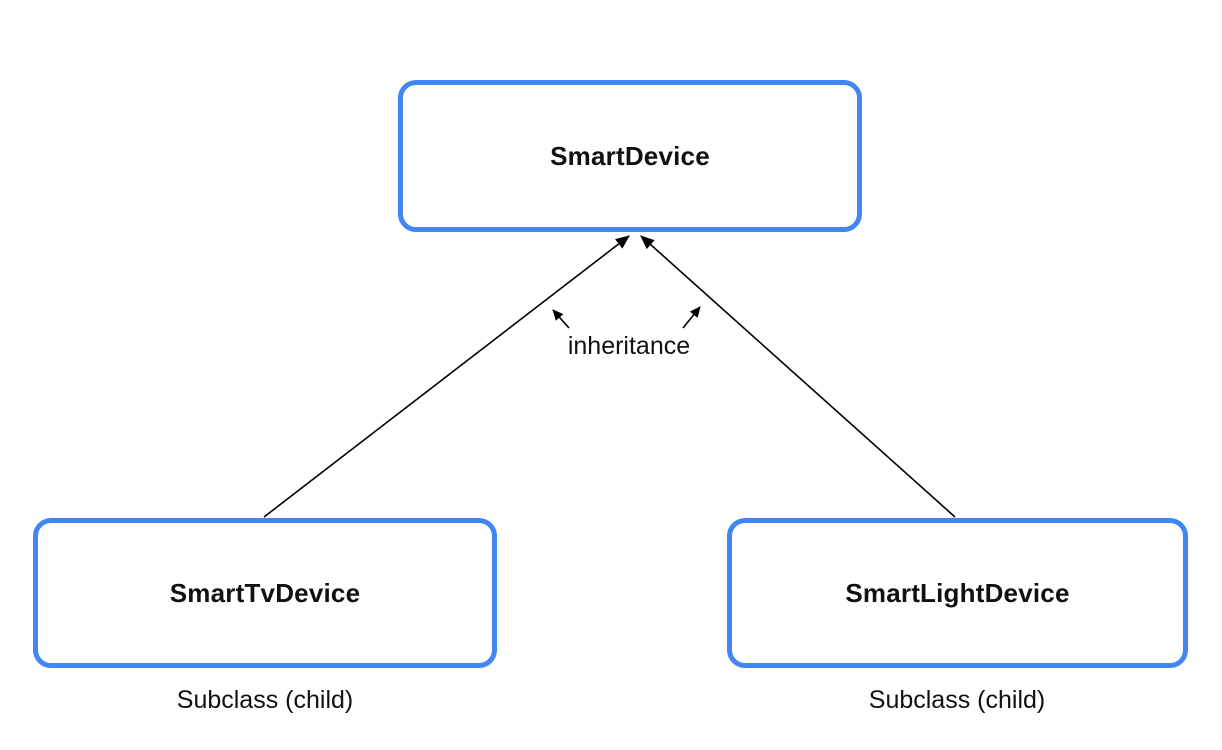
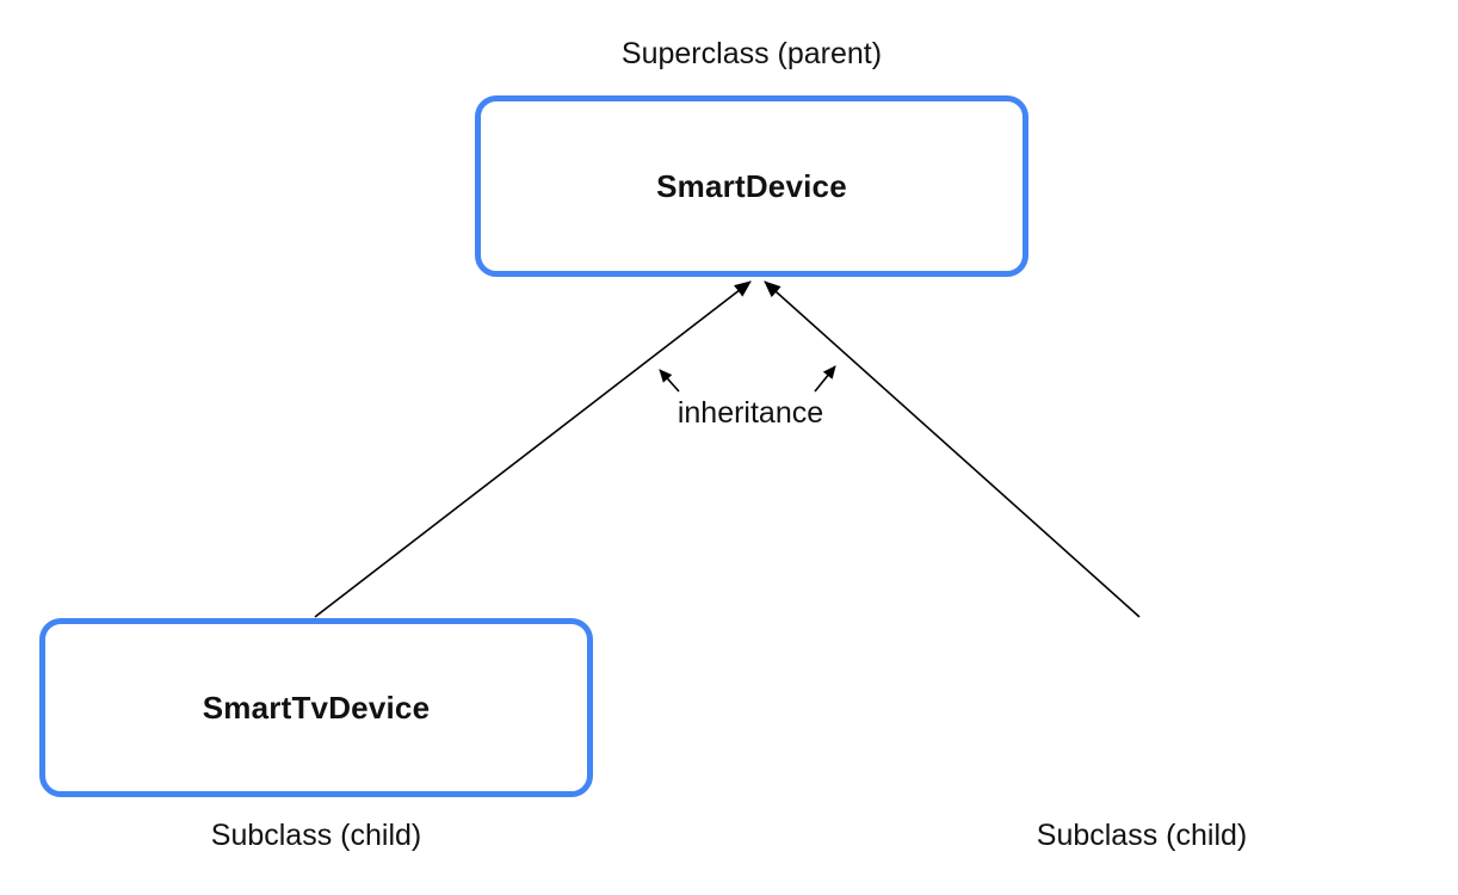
+ Superclass (parent)
  inheritance
  Subclass (child)
  Subclass (child)
  SmartDevice
  SmartTvDevice
- SmartLightDevice
